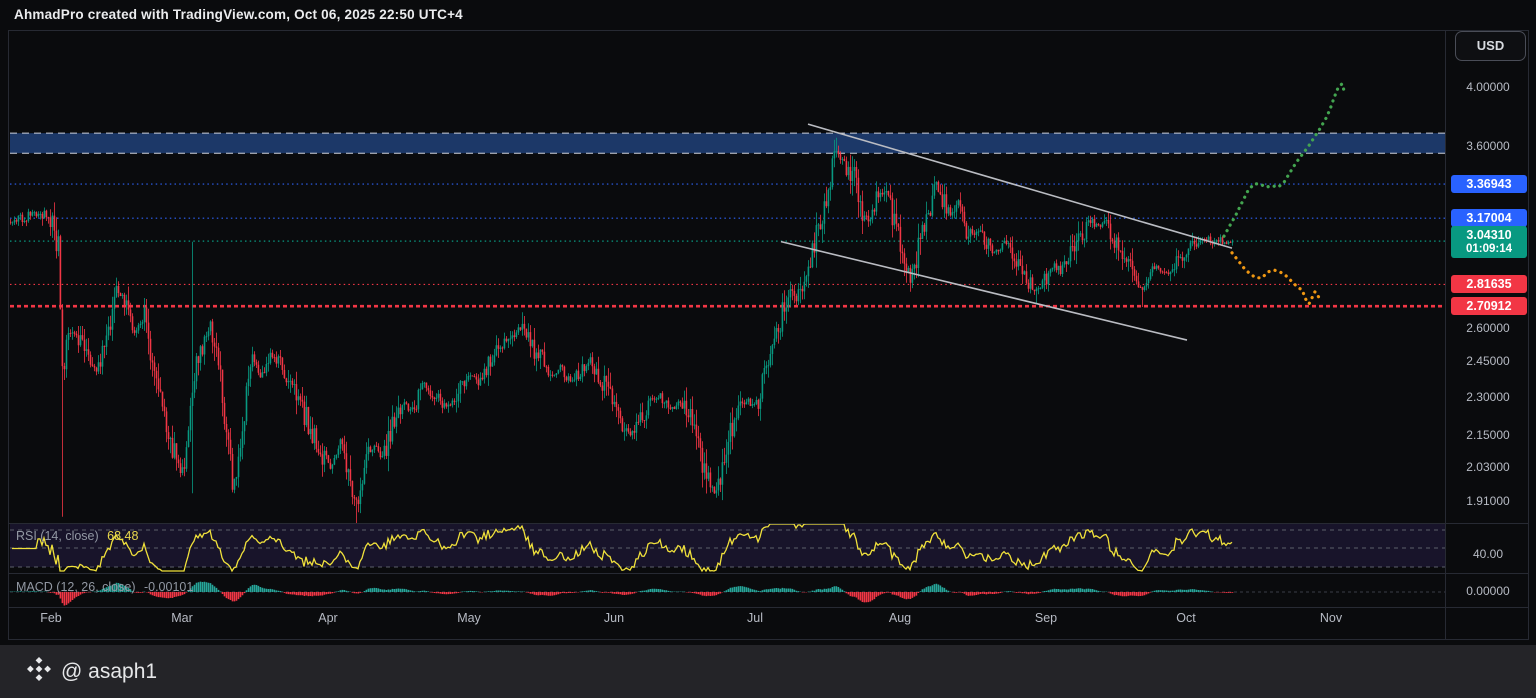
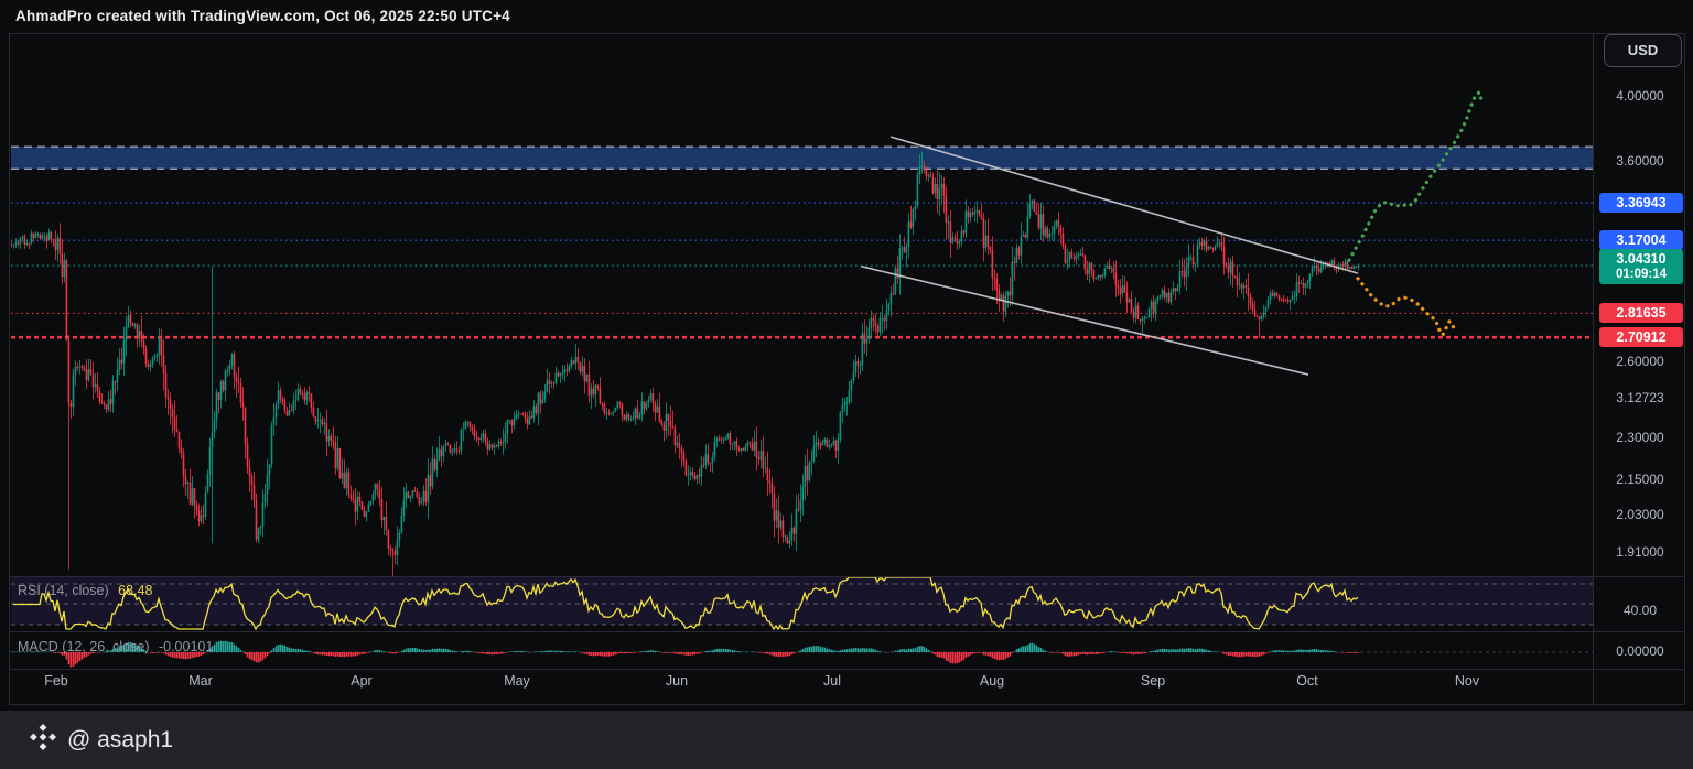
  AhmadPro created with TradingView.com, Oct 06, 2025 22:50 UTC+4
  USD
  4.00000
  3.60000
  2.60000
- 2.45000
+ 3.12723
  2.30000
  2.15000
  2.03000
  1.91000
  40.00
  0.00000
  3.36943
  3.17004
  3.04310
  01:09:14
  2.81635
  2.70912
  Feb
  Mar
  Apr
  May
  Jun
  Jul
  Aug
  Sep
  Oct
  Nov
  RSI (14, close) 68.48
  MACD (12, 26, close) -0.00101
  @ asaph1
